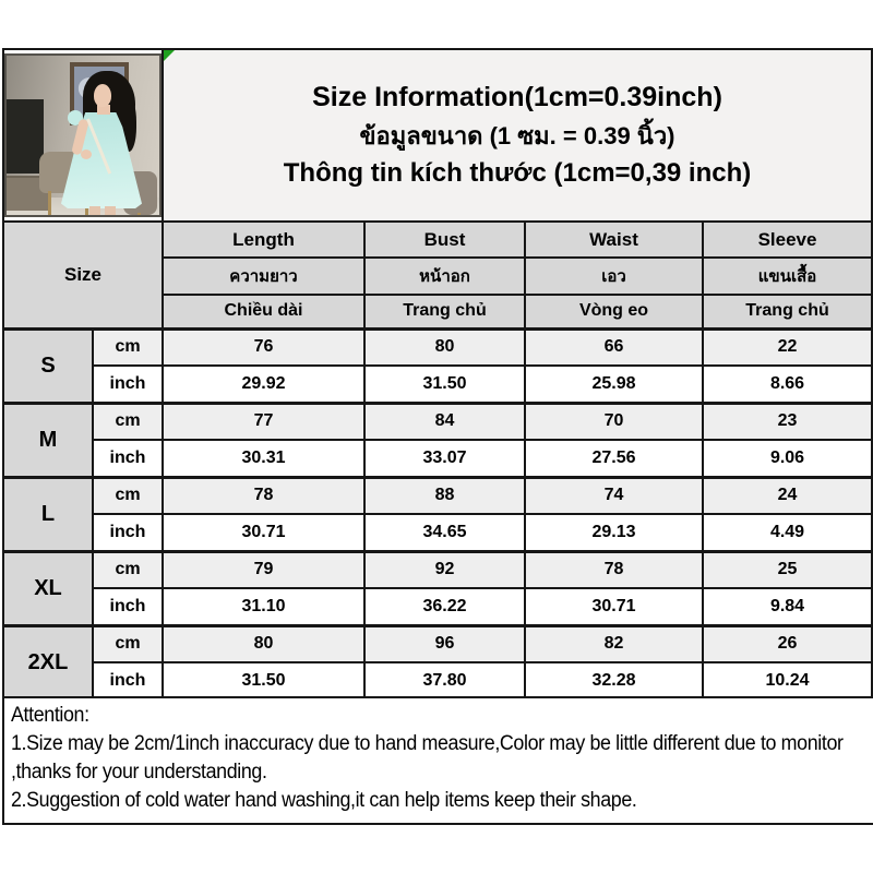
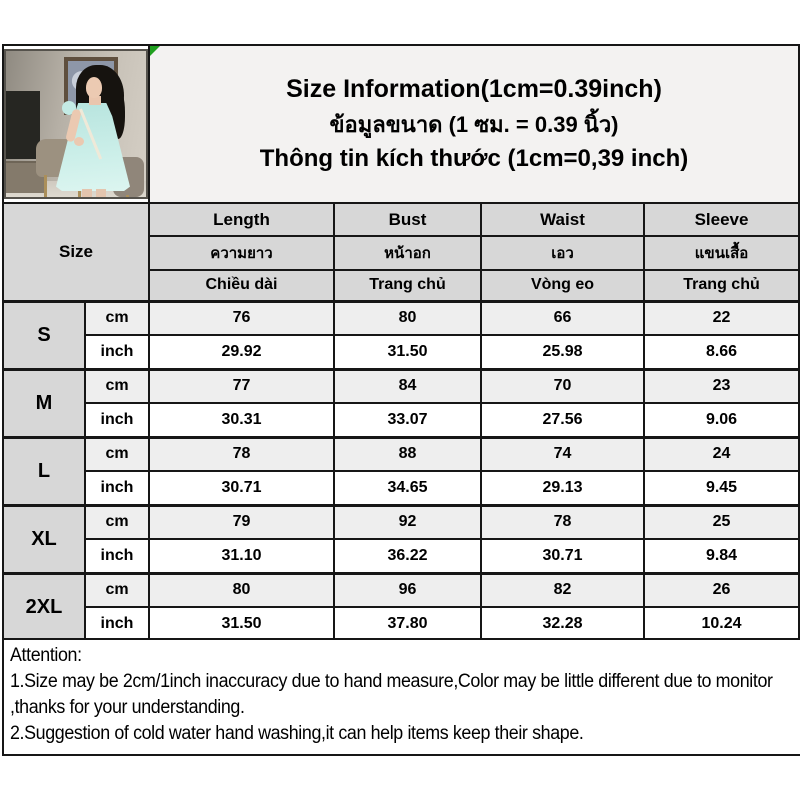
  	Size Information(1cm=0.39inch) ข้อมูลขนาด (1 ซม. = 0.39 นิ้ว) Thông tin kích thước (1cm=0,39 inch)
  Size	Length	Bust	Waist	Sleeve
  ความยาว	หน้าอก	เอว	แขนเสื้อ
  Chiều dài	Trang chủ	Vòng eo	Trang chủ
  S	cm	76	80	66	22
  inch	29.92	31.50	25.98	8.66
  M	cm	77	84	70	23
  inch	30.31	33.07	27.56	9.06
  L	cm	78	88	74	24
- inch	30.71	34.65	29.13	4.49
+ inch	30.71	34.65	29.13	9.45
  XL	cm	79	92	78	25
  inch	31.10	36.22	30.71	9.84
  2XL	cm	80	96	82	26
  inch	31.50	37.80	32.28	10.24
  Attention:
  1.Size may be 2cm/1inch inaccuracy due to hand measure,Color may be little different due to monitor
  ,thanks for your understanding.
  2.Suggestion of cold water hand washing,it can help items keep their shape.
